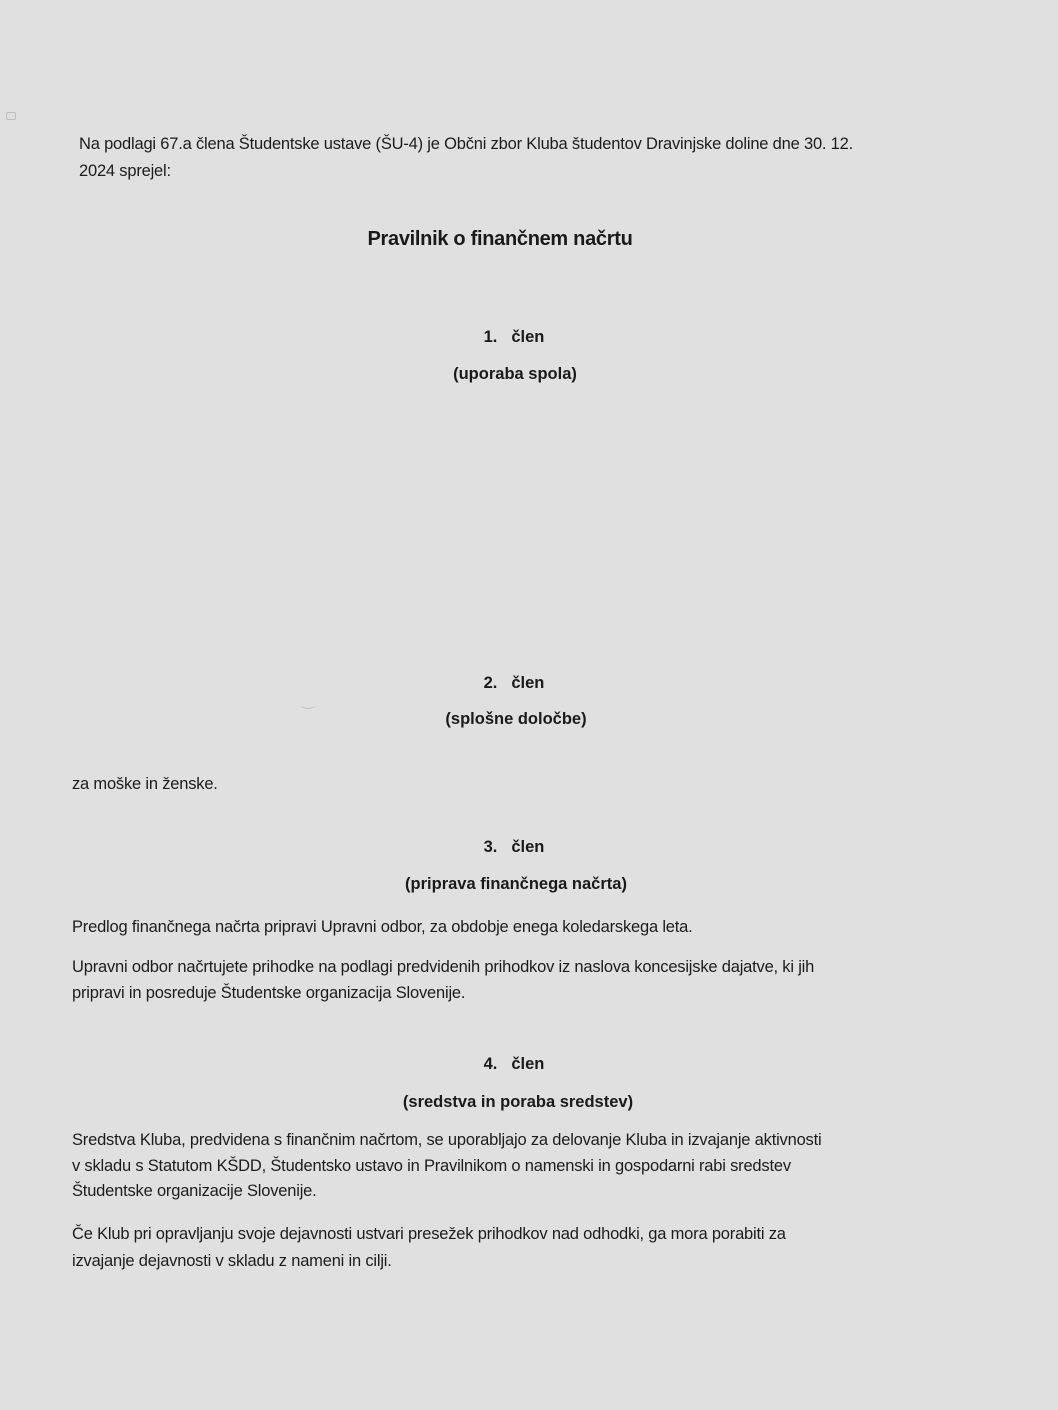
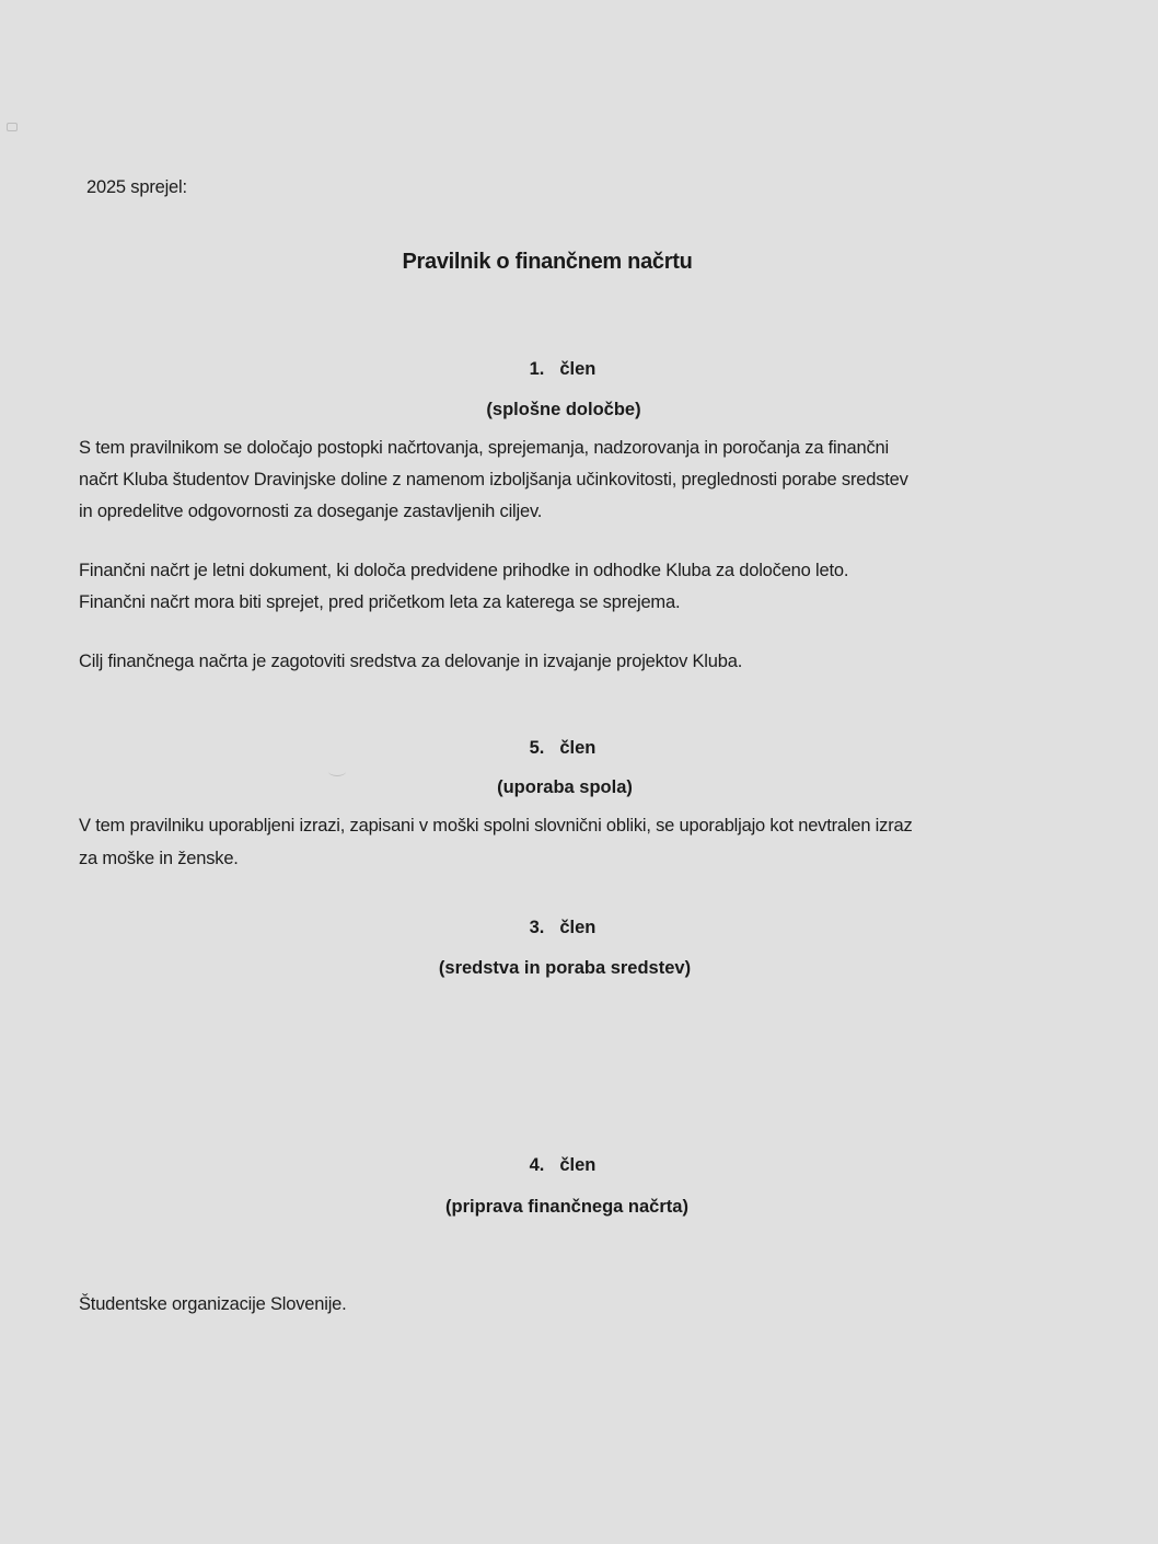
- Na podlagi 67.a člena Študentske ustave (ŠU-4) je Občni zbor Kluba študentov Dravinjske doline dne 30. 12.
- 2024 sprejel:
+ 2025 sprejel:
  Pravilnik o finančnem načrtu
  1. člen
- (uporaba spola)
+ (splošne določbe)
+ S tem pravilnikom se določajo postopki načrtovanja, sprejemanja, nadzorovanja in poročanja za finančni
+ načrt Kluba študentov Dravinjske doline z namenom izboljšanja učinkovitosti, preglednosti porabe sredstev
+ in opredelitve odgovornosti za doseganje zastavljenih ciljev.
+ Finančni načrt je letni dokument, ki določa predvidene prihodke in odhodke Kluba za določeno leto.
+ Finančni načrt mora biti sprejet, pred pričetkom leta za katerega se sprejema.
+ Cilj finančnega načrta je zagotoviti sredstva za delovanje in izvajanje projektov Kluba.
- 2. člen
+ 5. člen
- (splošne določbe)
+ (uporaba spola)
+ V tem pravilniku uporabljeni izrazi, zapisani v moški spolni slovnični obliki, se uporabljajo kot nevtralen izraz
  za moške in ženske.
  3. člen
- (priprava finančnega načrta)
+ (sredstva in poraba sredstev)
- Predlog finančnega načrta pripravi Upravni odbor, za obdobje enega koledarskega leta.
- Upravni odbor načrtujete prihodke na podlagi predvidenih prihodkov iz naslova koncesijske dajatve, ki jih
- pripravi in posreduje Študentske organizacija Slovenije.
  4. člen
- (sredstva in poraba sredstev)
+ (priprava finančnega načrta)
- Sredstva Kluba, predvidena s finančnim načrtom, se uporabljajo za delovanje Kluba in izvajanje aktivnosti
- v skladu s Statutom KŠDD, Študentsko ustavo in Pravilnikom o namenski in gospodarni rabi sredstev
  Študentske organizacije Slovenije.
- Če Klub pri opravljanju svoje dejavnosti ustvari presežek prihodkov nad odhodki, ga mora porabiti za
- izvajanje dejavnosti v skladu z nameni in cilji.
